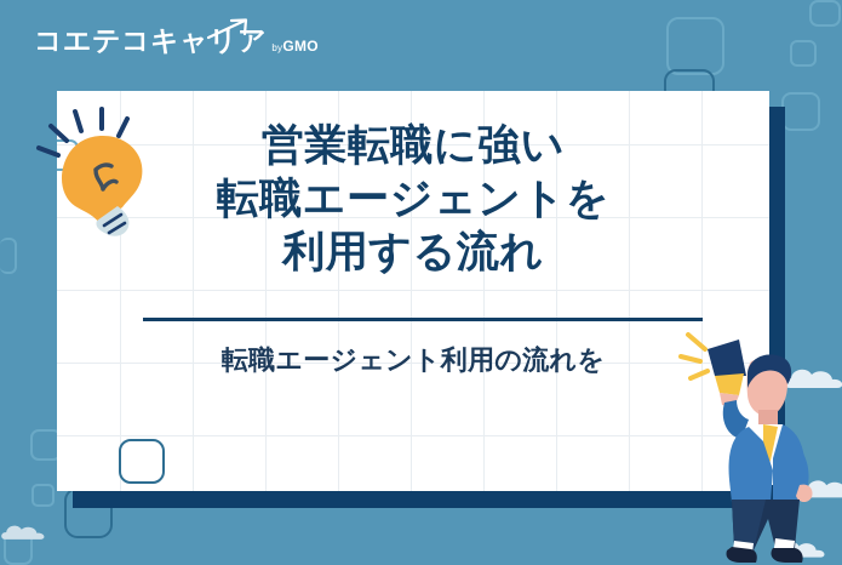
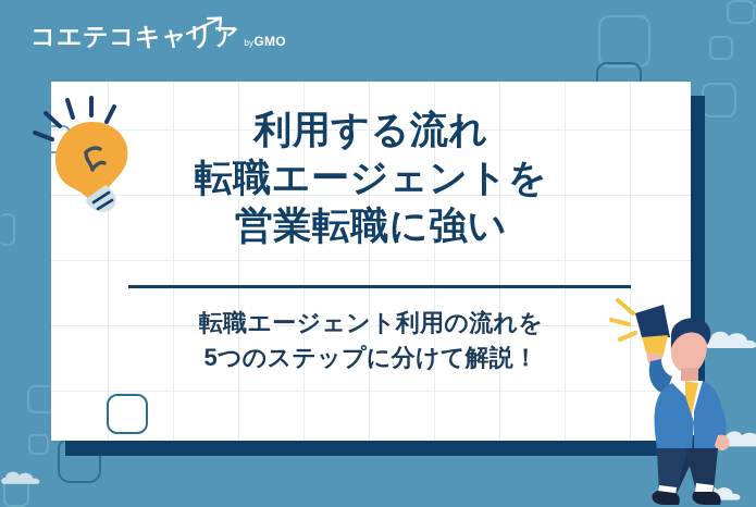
  コエテコキャリア
  byGMO
- 営業転職に強い
+ 利用する流れ
  転職エージェントを
- 利用する流れ
+ 営業転職に強い
  転職エージェント利用の流れを
+ 5つのステップに分けて解説！
